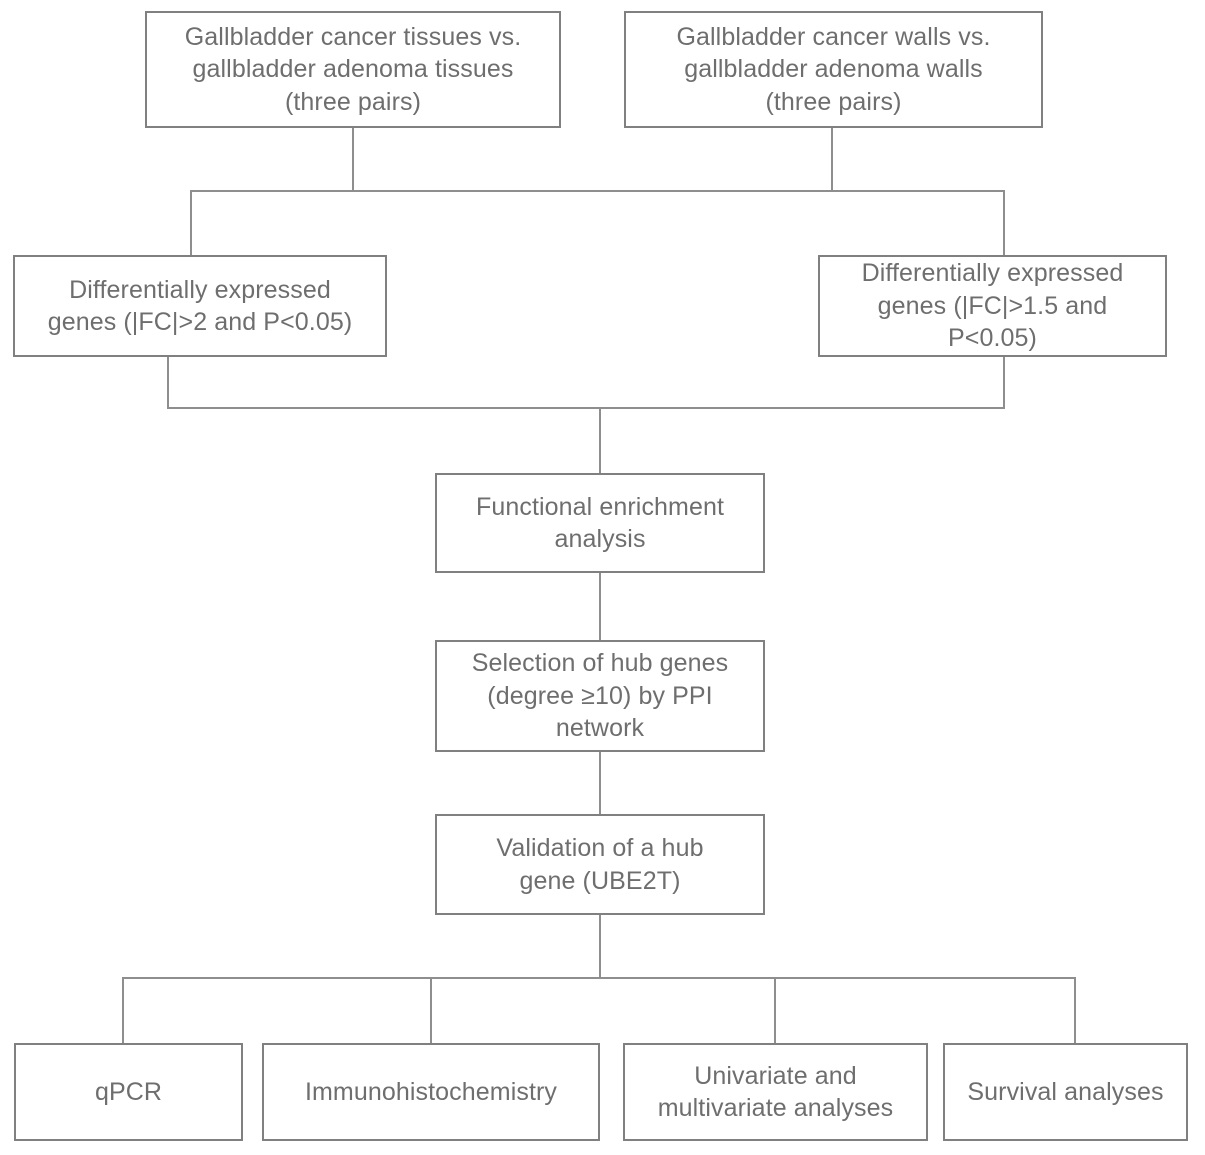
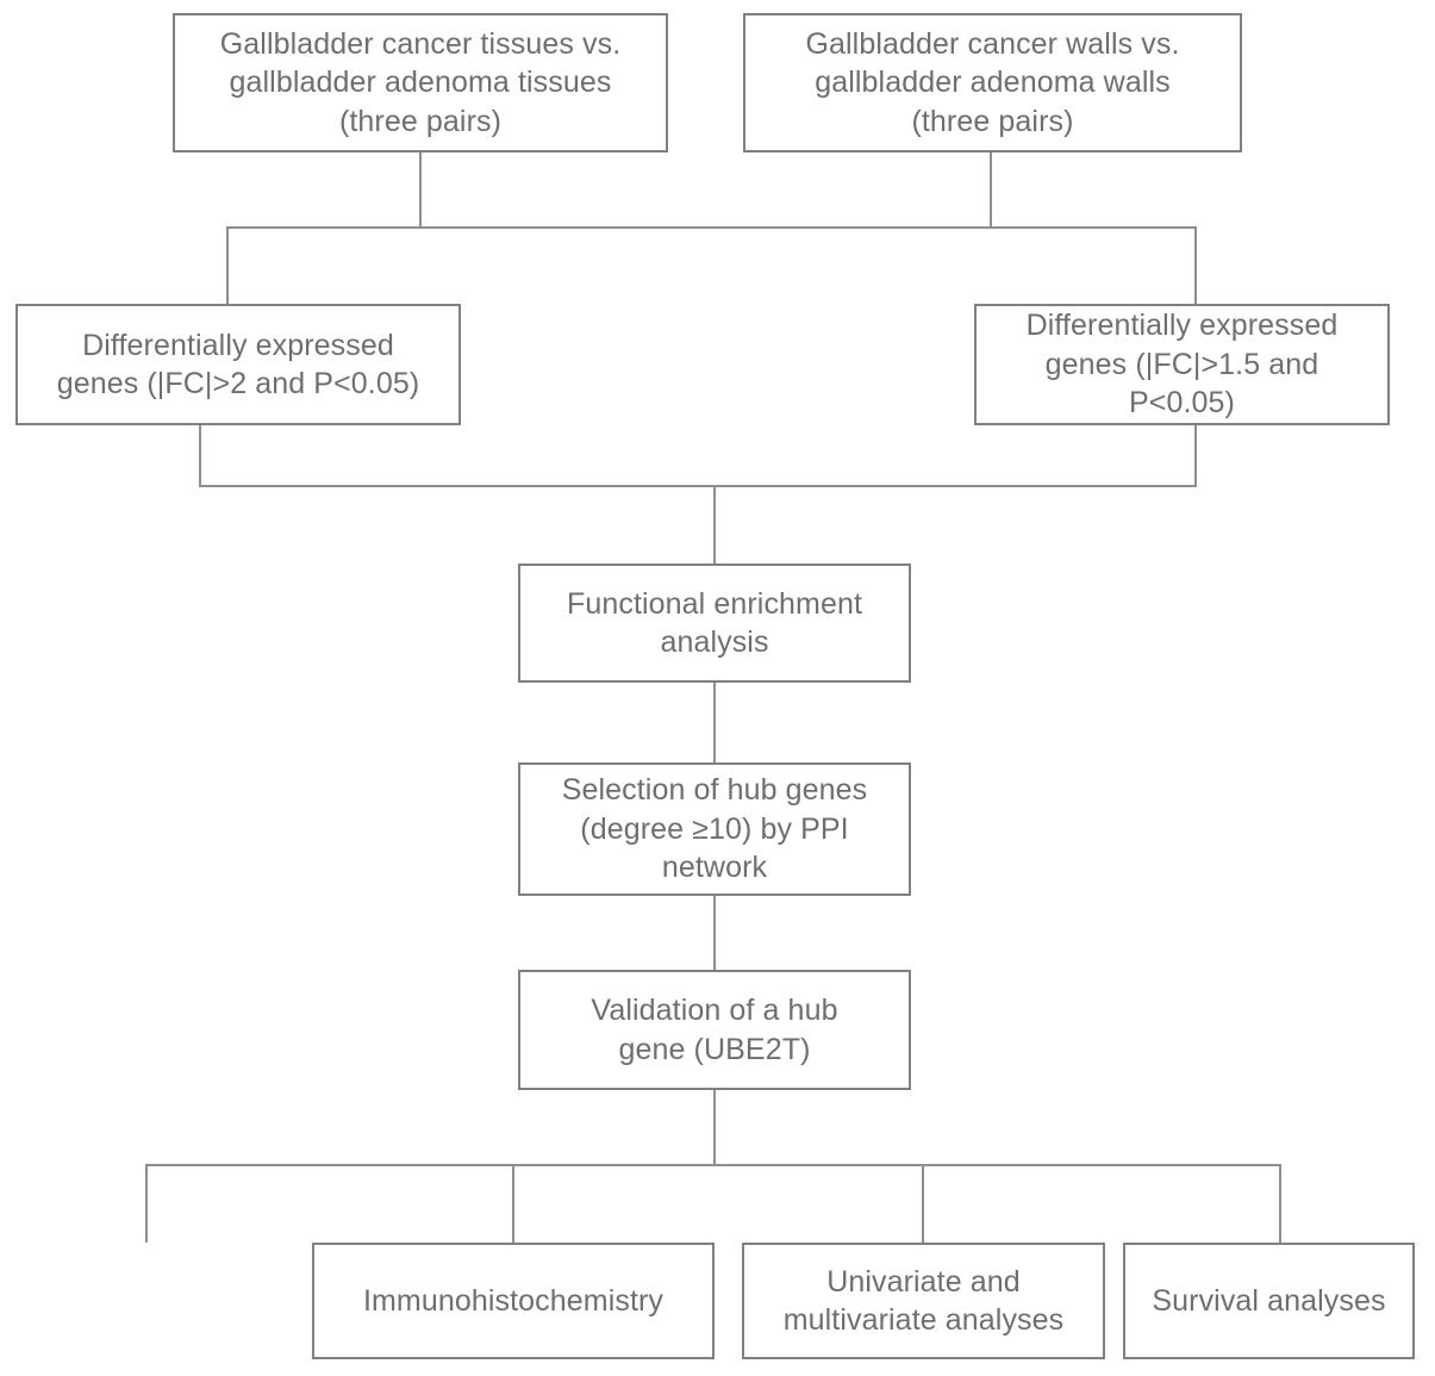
  Gallbladder cancer tissues vs.
  gallbladder adenoma tissues
  (three pairs)
  Gallbladder cancer walls vs.
  gallbladder adenoma walls
  (three pairs)
  Differentially expressed
  genes (|FC|>2 and P<0.05)
  Differentially expressed
  genes (|FC|>1.5 and
  P<0.05)
  Functional enrichment
  analysis
  Selection of hub genes
  (degree ≥10) by PPI
  network
  Validation of a hub
  gene (UBE2T)
- qPCR
  Immunohistochemistry
  Univariate and
  multivariate analyses
  Survival analyses
